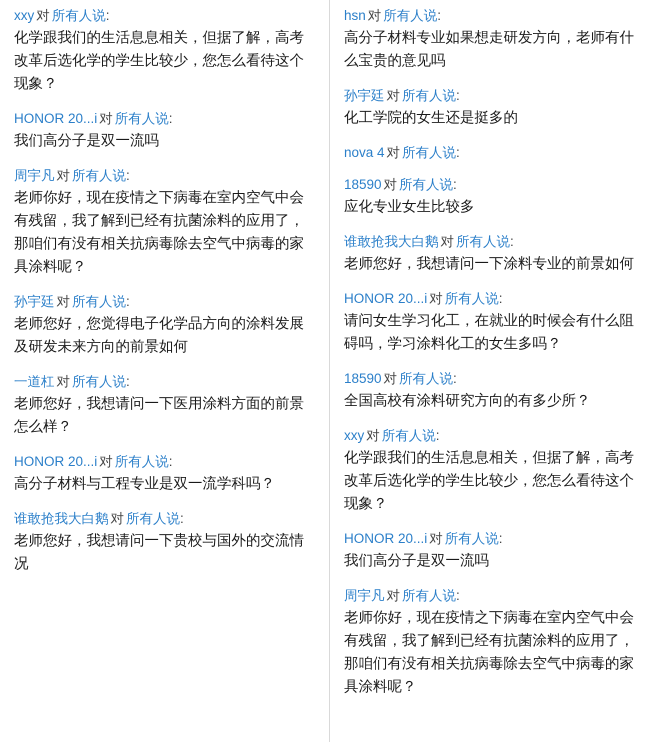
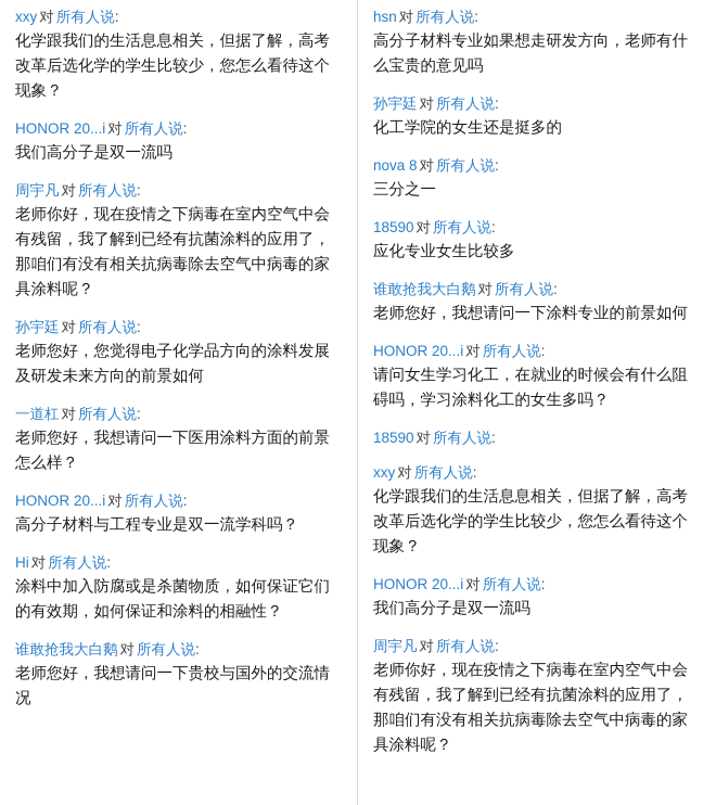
  xxy 对 所有人说:
  化学跟我们的生活息息相关，但据了解，高考改革后选化学的学生比较少，您怎么看待这个现象？
  HONOR 20...i 对 所有人说:
  我们高分子是双一流吗
  周宇凡 对 所有人说:
  老师你好，现在疫情之下病毒在室内空气中会有残留，我了解到已经有抗菌涂料的应用了，那咱们有没有相关抗病毒除去空气中病毒的家具涂料呢？
  孙宇廷 对 所有人说:
  老师您好，您觉得电子化学品方向的涂料发展及研发未来方向的前景如何
  一道杠 对 所有人说:
  老师您好，我想请问一下医用涂料方面的前景怎么样？
  HONOR 20...i 对 所有人说:
  高分子材料与工程专业是双一流学科吗？
+ Hi 对 所有人说:
+ 涂料中加入防腐或是杀菌物质，如何保证它们的有效期，如何保证和涂料的相融性？
  谁敢抢我大白鹅 对 所有人说:
  老师您好，我想请问一下贵校与国外的交流情况
  hsn 对 所有人说:
  高分子材料专业如果想走研发方向，老师有什么宝贵的意见吗
  孙宇廷 对 所有人说:
  化工学院的女生还是挺多的
- nova 4 对 所有人说:
+ nova 8 对 所有人说:
+ 三分之一
  18590 对 所有人说:
  应化专业女生比较多
  谁敢抢我大白鹅 对 所有人说:
  老师您好，我想请问一下涂料专业的前景如何
  HONOR 20...i 对 所有人说:
  请问女生学习化工，在就业的时候会有什么阻碍吗，学习涂料化工的女生多吗？
  18590 对 所有人说:
- 全国高校有涂料研究方向的有多少所？
  xxy 对 所有人说:
  化学跟我们的生活息息相关，但据了解，高考改革后选化学的学生比较少，您怎么看待这个现象？
  HONOR 20...i 对 所有人说:
  我们高分子是双一流吗
  周宇凡 对 所有人说:
  老师你好，现在疫情之下病毒在室内空气中会有残留，我了解到已经有抗菌涂料的应用了，那咱们有没有相关抗病毒除去空气中病毒的家具涂料呢？
